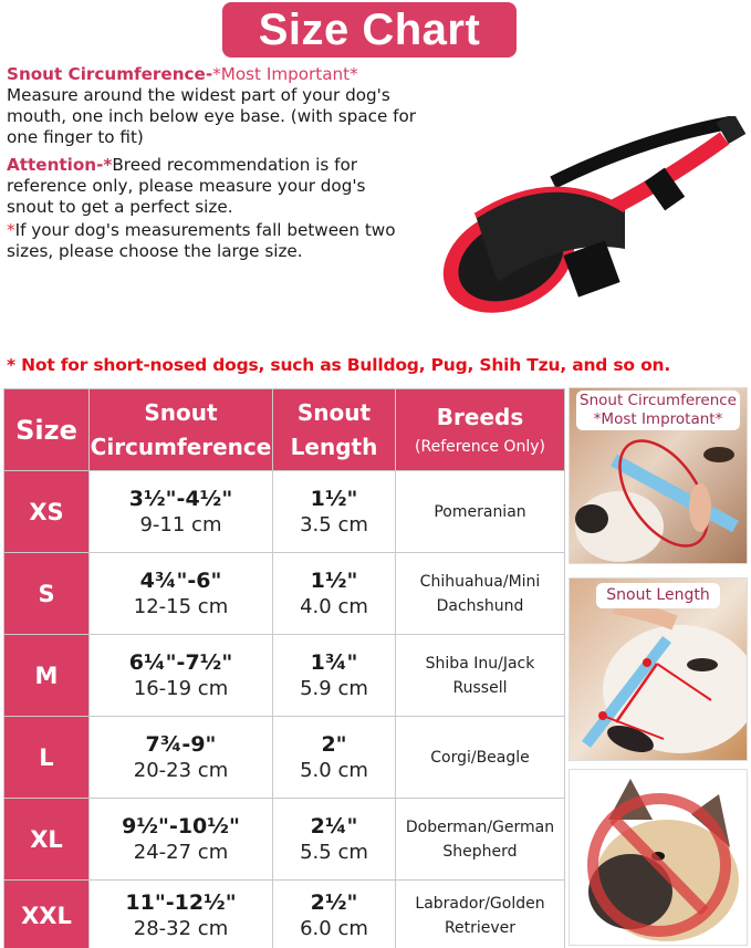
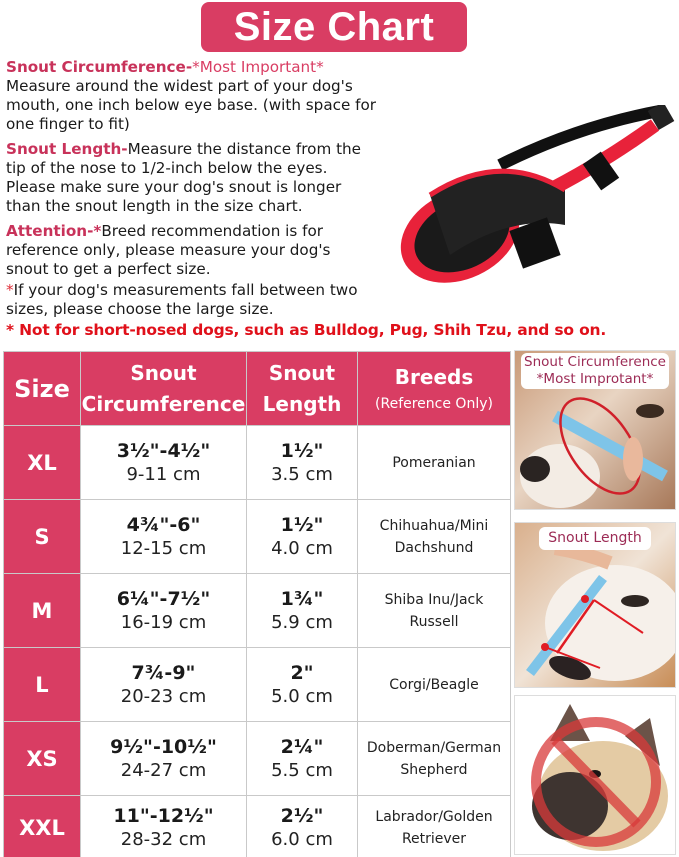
  Size Chart
  Snout Circumference-*Most Important*
  Measure around the widest part of your dog's mouth, one inch below eye base. (with space for one finger to fit)
+ Snout Length-Measure the distance from the tip of the nose to 1/2-inch below the eyes. Please make sure your dog's snout is longer than the snout length in the size chart.
  Attention-*Breed recommendation is for reference only, please measure your dog's snout to get a perfect size.
  *If your dog's measurements fall between two sizes, please choose the large size.
  * Not for short-nosed dogs, such as Bulldog, Pug, Shih Tzu, and so on.
  Size	Snout Circumference	Snout Length	Breeds (Reference Only)
- XS	3½"-4½"9-11 cm	1½"3.5 cm	Pomeranian
+ XL	3½"-4½"9-11 cm	1½"3.5 cm	Pomeranian
  S	4¾"-6"12-15 cm	1½"4.0 cm	Chihuahua/Mini Dachshund
  M	6¼"-7½"16-19 cm	1¾"5.9 cm	Shiba Inu/Jack Russell
  L	7¾-9"20-23 cm	2"5.0 cm	Corgi/Beagle
- XL	9½"-10½"24-27 cm	2¼"5.5 cm	Doberman/German Shepherd
+ XS	9½"-10½"24-27 cm	2¼"5.5 cm	Doberman/German Shepherd
  XXL	11"-12½"28-32 cm	2½"6.0 cm	Labrador/Golden Retriever
  Snout Circumference
  *Most Improtant*
  Snout Length
